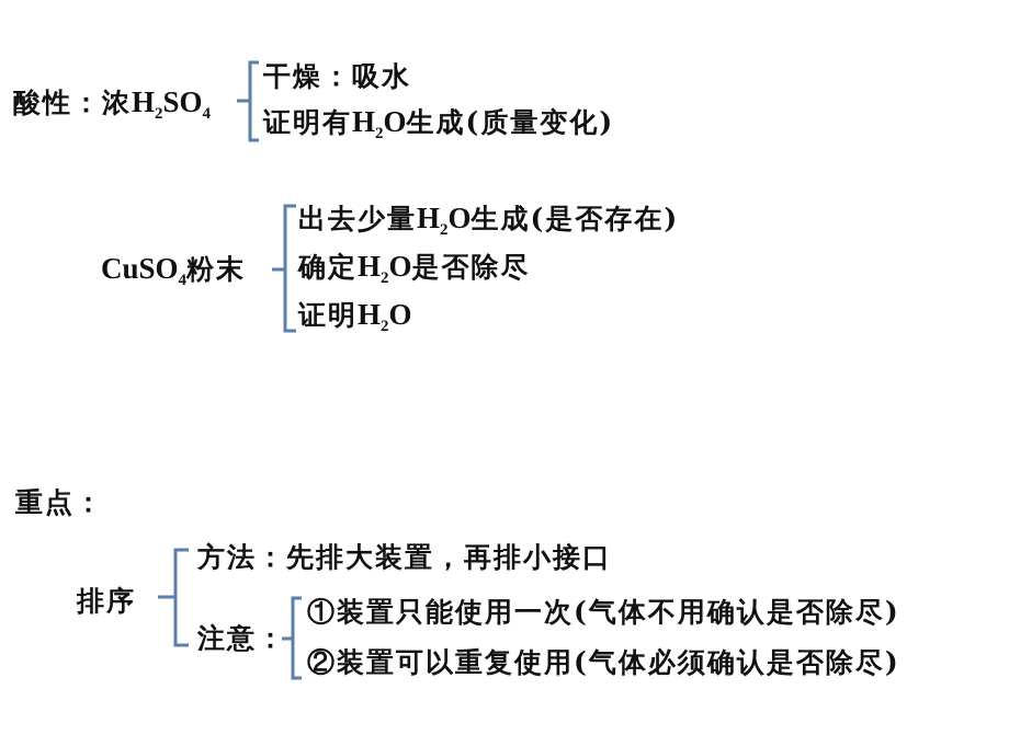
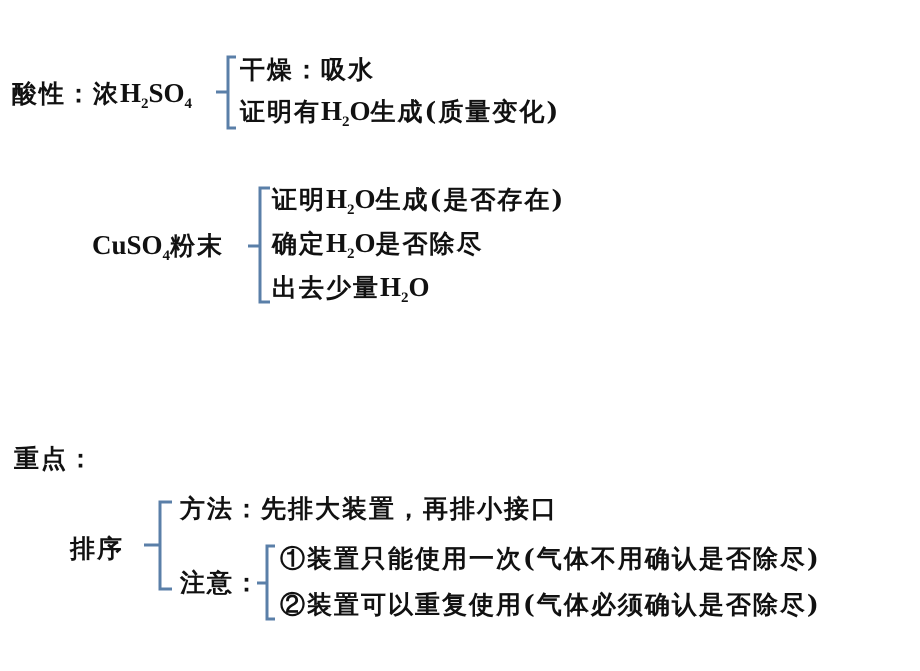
  酸性：浓H2SO4
  干燥：吸水
  证明有H2O生成(质量变化)
  CuSO4粉末
- 出去少量H2O生成(是否存在)
+ 证明H2O生成(是否存在)
  确定H2O是否除尽
- 证明H2O
+ 出去少量H2O
  重点：
  排序
  方法：先排大装置，再排小接口
  注意：
  ①装置只能使用一次(气体不用确认是否除尽)
  ②装置可以重复使用(气体必须确认是否除尽)
